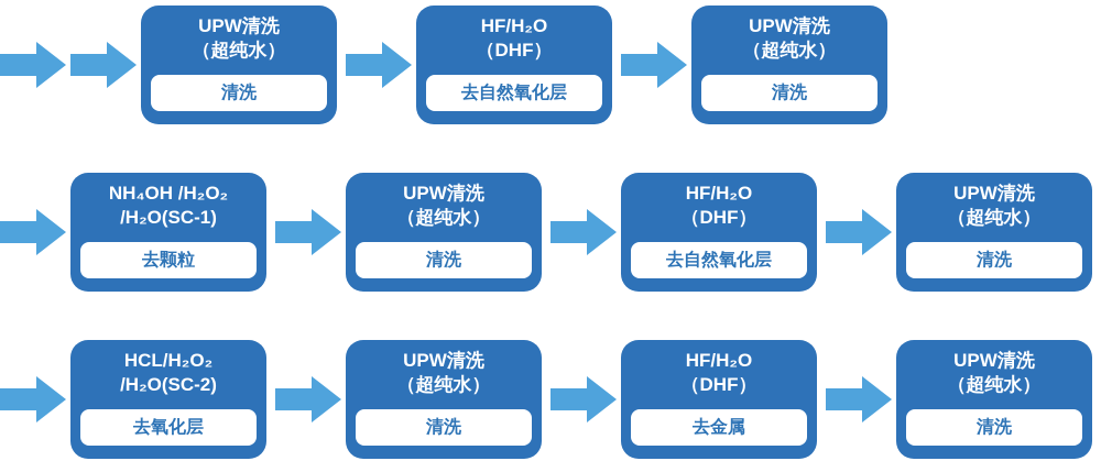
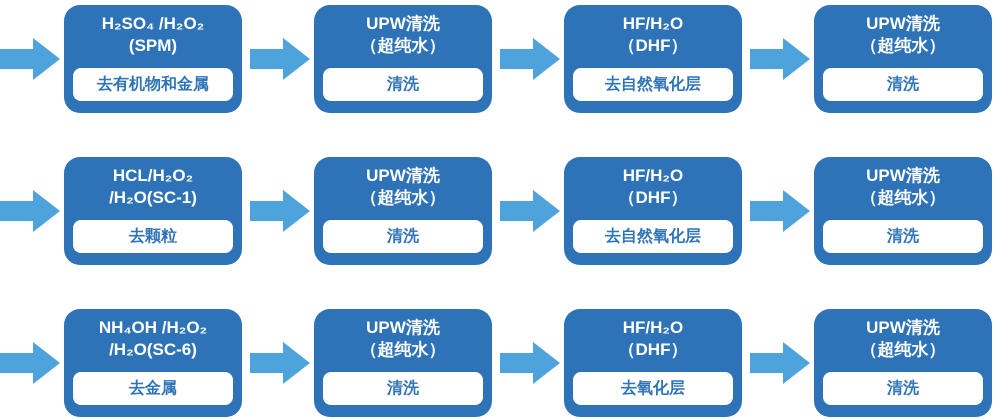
+ H₂SO₄ /H₂O₂
+ (SPM)
+ 去有机物和金属
  UPW清洗
  （超纯水）
  清洗
  HF/H₂O
  （DHF）
  去自然氧化层
  UPW清洗
  （超纯水）
  清洗
- NH₄OH /H₂O₂
+ HCL/H₂O₂
  /H₂O(SC-1)
  去颗粒
  UPW清洗
  （超纯水）
  清洗
  HF/H₂O
  （DHF）
  去自然氧化层
  UPW清洗
  （超纯水）
  清洗
- HCL/H₂O₂
+ NH₄OH /H₂O₂
- /H₂O(SC-2)
+ /H₂O(SC-6)
- 去氧化层
+ 去金属
  UPW清洗
  （超纯水）
  清洗
  HF/H₂O
  （DHF）
- 去金属
+ 去氧化层
  UPW清洗
  （超纯水）
  清洗
